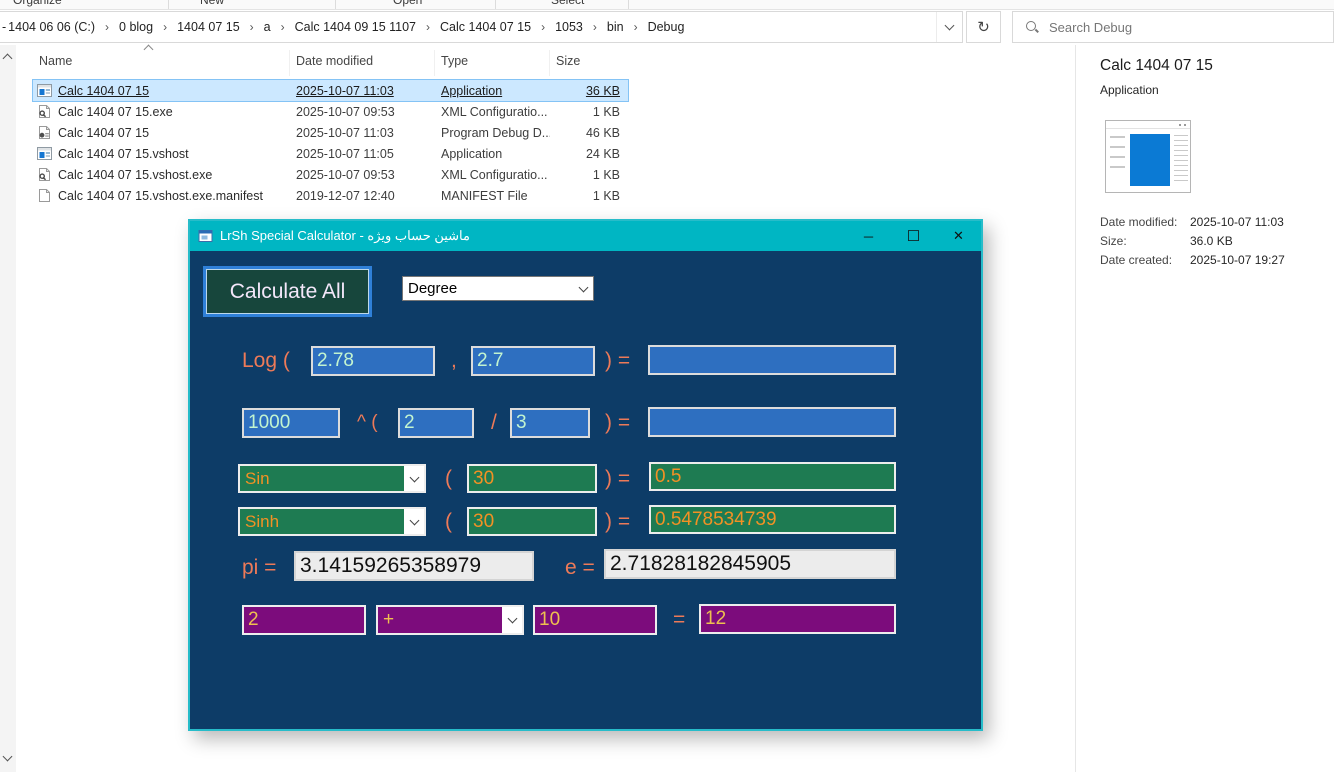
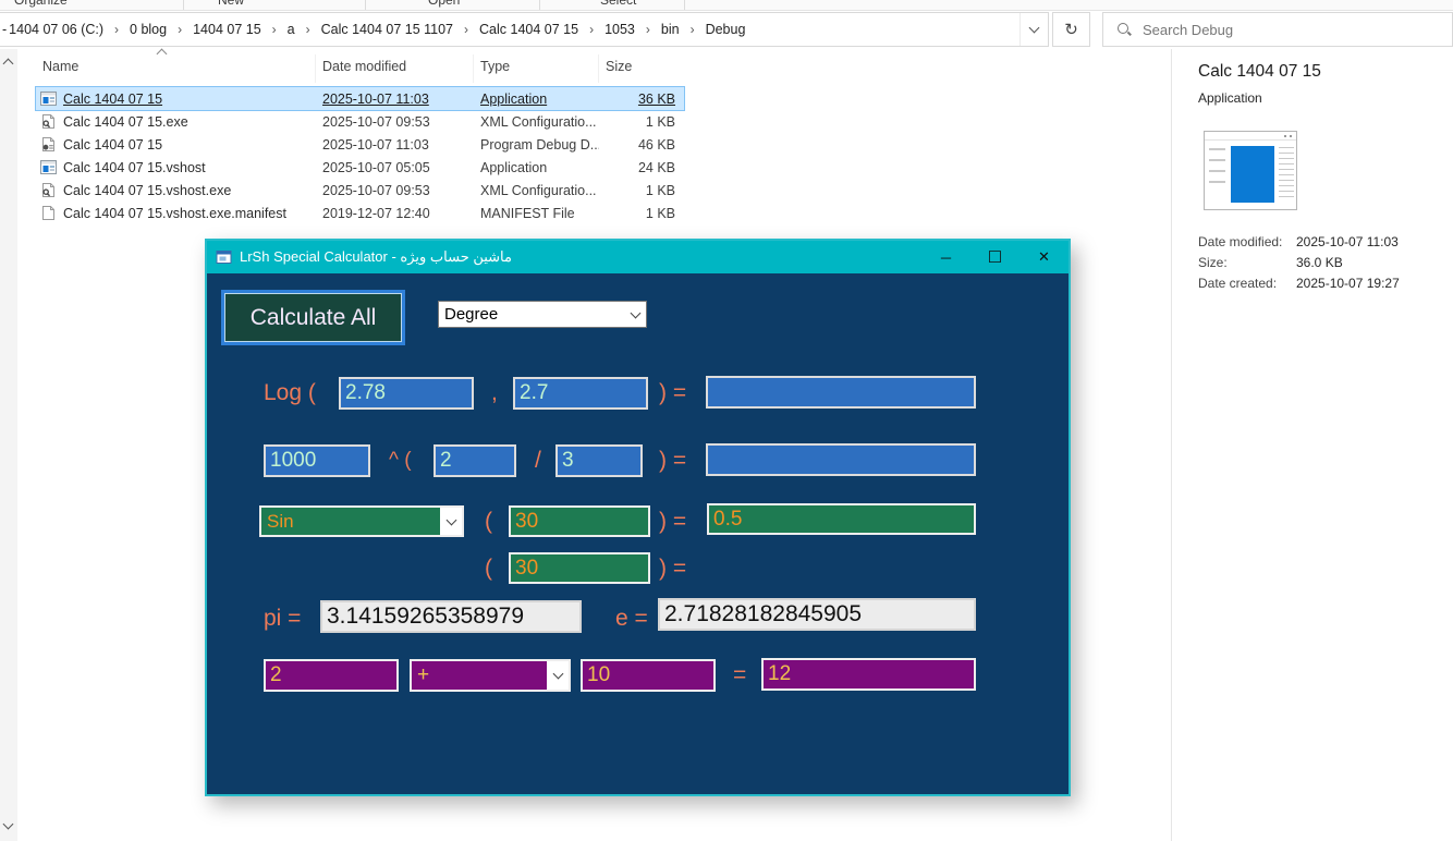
  Organize
  New
  Open
  Select
  -
- 1404 06 06 (C:)
+ 1404 07 06 (C:)
  ›
  0 blog
  ›
  1404 07 15
  ›
  a
  ›
- Calc 1404 09 15 1107
+ Calc 1404 07 15 1107
  ›
  Calc 1404 07 15
  ›
  1053
  ›
  bin
  ›
  Debug
  ↻
  Search Debug
  Name
  Date modified
  Type
  Size
  Calc 1404 07 15
  2025-10-07 11:03
  Application
  36 KB
  Calc 1404 07 15.exe
  2025-10-07 09:53
  XML Configuratio...
  1 KB
  Calc 1404 07 15
  2025-10-07 11:03
  Program Debug D..
  46 KB
  Calc 1404 07 15.vshost
- 2025-10-07 11:05
+ 2025-10-07 05:05
  Application
  24 KB
  Calc 1404 07 15.vshost.exe
  2025-10-07 09:53
  XML Configuratio...
  1 KB
  Calc 1404 07 15.vshost.exe.manifest
  2019-12-07 12:40
  MANIFEST File
  1 KB
  Calc 1404 07 15
  Application
  Date modified:
  2025-10-07 11:03
  Size:
  36.0 KB
  Date created:
  2025-10-07 19:27
  LrSh Special Calculator - ماشین حساب ویژه
  ─
  ☐
  ✕
  Calculate All
  Degree
  Log (
  2.78
  ,
  2.7
  ) =
  1000
  ^ (
  2
  /
  3
  ) =
  Sin
  (
  30
  ) =
  0.5
- Sinh
  (
  30
  ) =
- 0.5478534739
  pi =
  3.14159265358979
  e =
  2.71828182845905
  2
  +
  10
  =
  12
